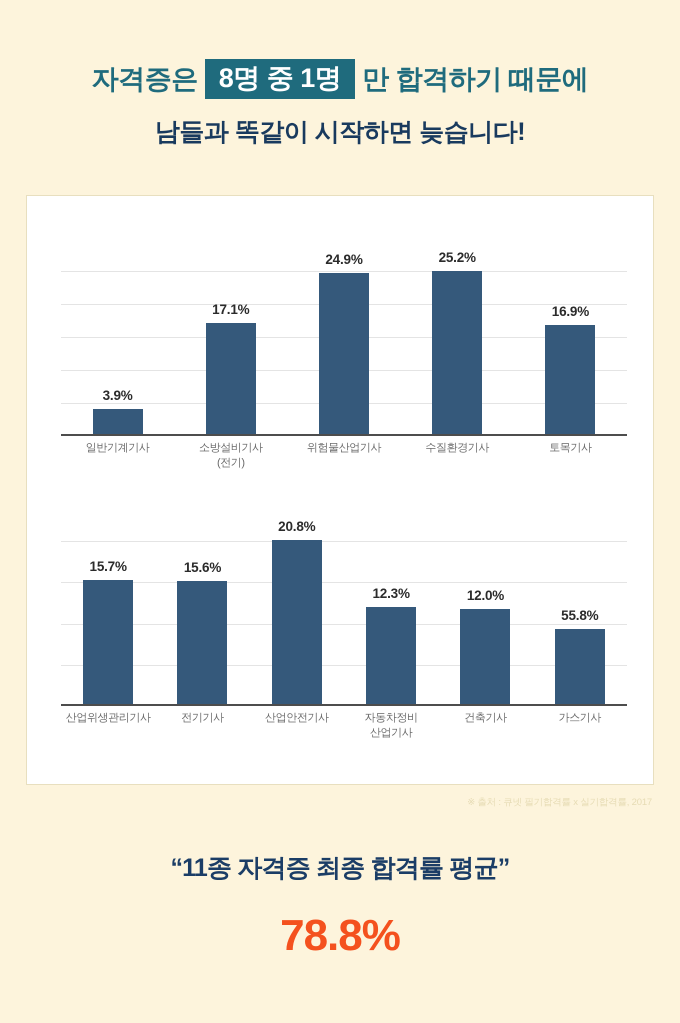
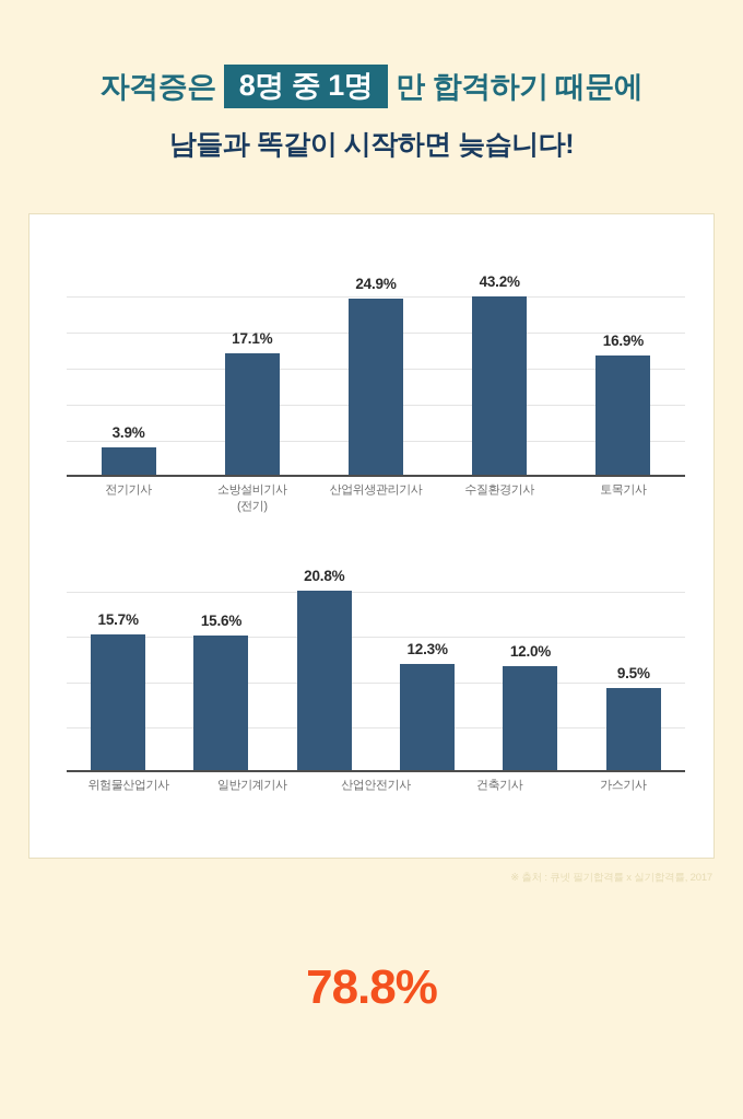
  자격증은
  8명 중 1명
  만 합격하기 때문에
  남들과 똑같이 시작하면 늦습니다!
  3.9%
  17.1%
  24.9%
- 25.2%
+ 43.2%
  16.9%
- 일반기계기사
+ 전기기사
  소방설비기사
  (전기)
- 위험물산업기사
+ 산업위생관리기사
  수질환경기사
  토목기사
  15.7%
  15.6%
  20.8%
  12.3%
  12.0%
- 55.8%
+ 9.5%
- 산업위생관리기사
+ 위험물산업기사
- 전기기사
+ 일반기계기사
  산업안전기사
- 자동차정비
- 산업기사
  건축기사
  가스기사
  ※ 출처 : 큐넷 필기합격률 x 실기합격률, 2017
- “11종 자격증 최종 합격률 평균”
  78.8%
